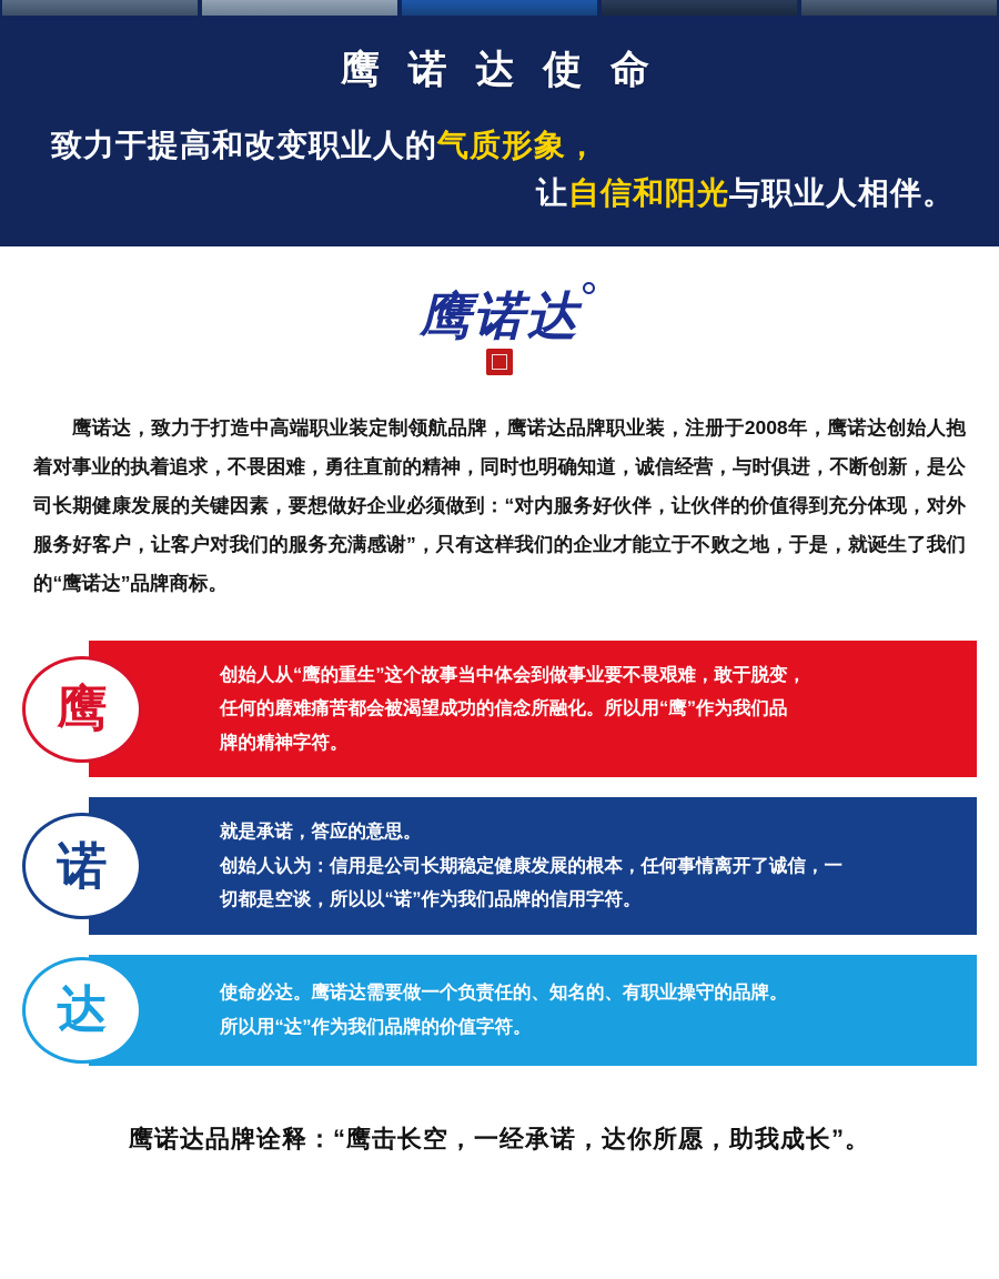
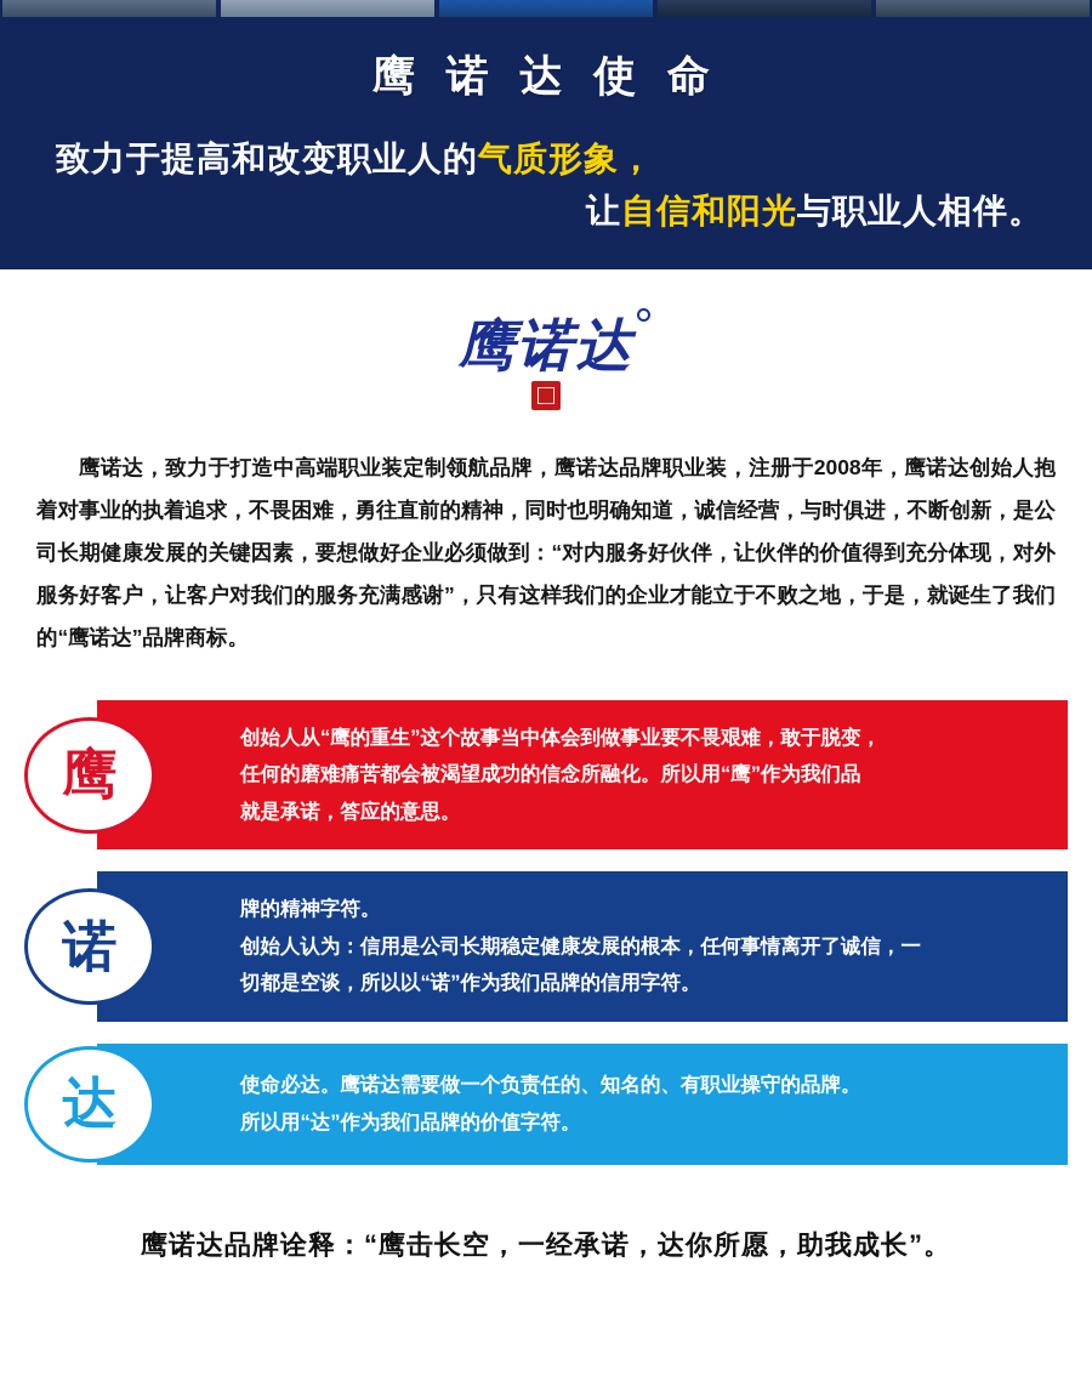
  鹰 诺 达 使 命
  致力于提高和改变职业人的气质形象，
  让自信和阳光与职业人相伴。
  鹰诺达
  鹰诺达，致力于打造中高端职业装定制领航品牌，鹰诺达品牌职业装，注册于2008年，鹰诺达创始人抱着对事业的执着追求，不畏困难，勇往直前的精神，同时也明确知道，诚信经营，与时俱进，不断创新，是公司长期健康发展的关键因素，要想做好企业必须做到：“对内服务好伙伴，让伙伴的价值得到充分体现，对外服务好客户，让客户对我们的服务充满感谢”，只有这样我们的企业才能立于不败之地，于是，就诞生了我们的“鹰诺达”品牌商标。
  鹰
  创始人从“鹰的重生”这个故事当中体会到做事业要不畏艰难，敢于脱变，
  任何的磨难痛苦都会被渴望成功的信念所融化。所以用“鹰”作为我们品
- 牌的精神字符。
+ 就是承诺，答应的意思。
  诺
- 就是承诺，答应的意思。
+ 牌的精神字符。
  创始人认为：信用是公司长期稳定健康发展的根本，任何事情离开了诚信，一
  切都是空谈，所以以“诺”作为我们品牌的信用字符。
  达
  使命必达。鹰诺达需要做一个负责任的、知名的、有职业操守的品牌。
  所以用“达”作为我们品牌的价值字符。
  鹰诺达品牌诠释：“鹰击长空，一经承诺，达你所愿，助我成长”。
